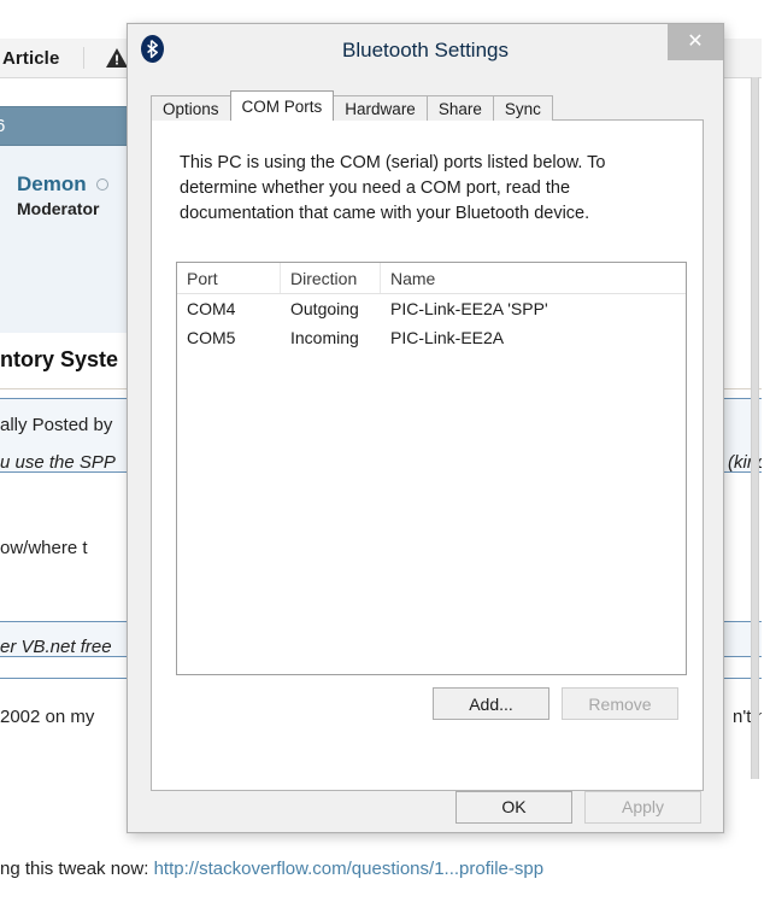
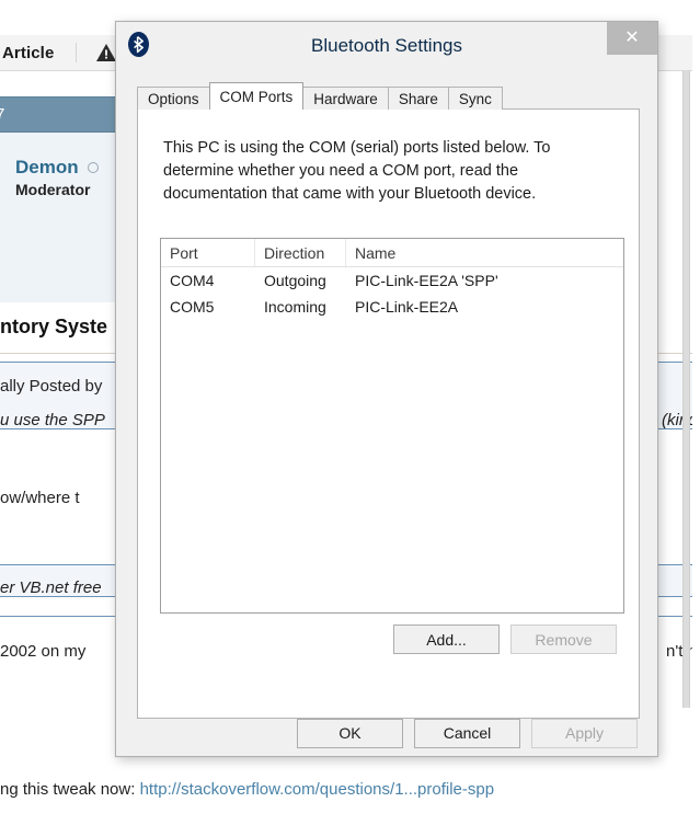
  Article
- 6
+ 7
  Demon
  Moderator
  ntory Syste
  ally Posted by
  u use the SPP
  ow/where t
  er VB.net free
  2002 on my
  n't
  ng this tweak now: http://stackoverflow.com/questions/1...profile-spp
  Bluetooth Settings
  ✕
  Options
  COM Ports
  Hardware
  Share
  Sync
  This PC is using the COM (serial) ports listed below. To determine whether you need a COM port, read the documentation that came with your Bluetooth device.
  Port
  Direction
  Name
  COM4
  Outgoing
  PIC-Link-EE2A 'SPP'
  COM5
  Incoming
  PIC-Link-EE2A
  Add...
  Remove
  OK
+ Cancel
  Apply
